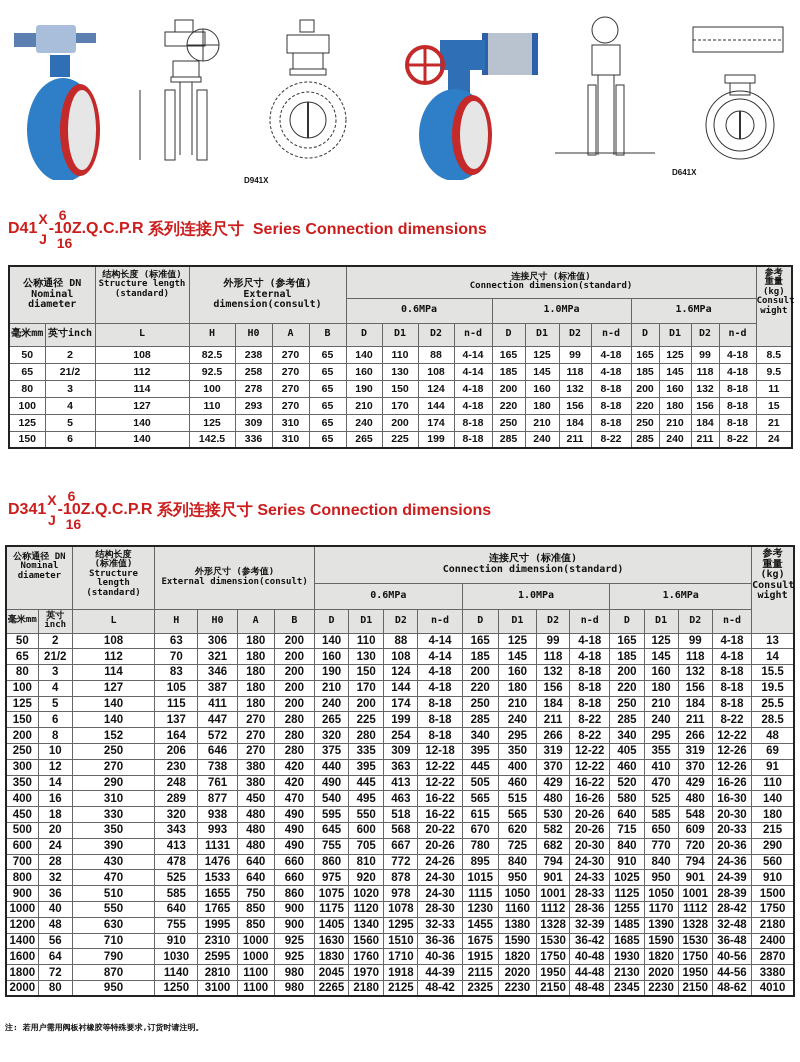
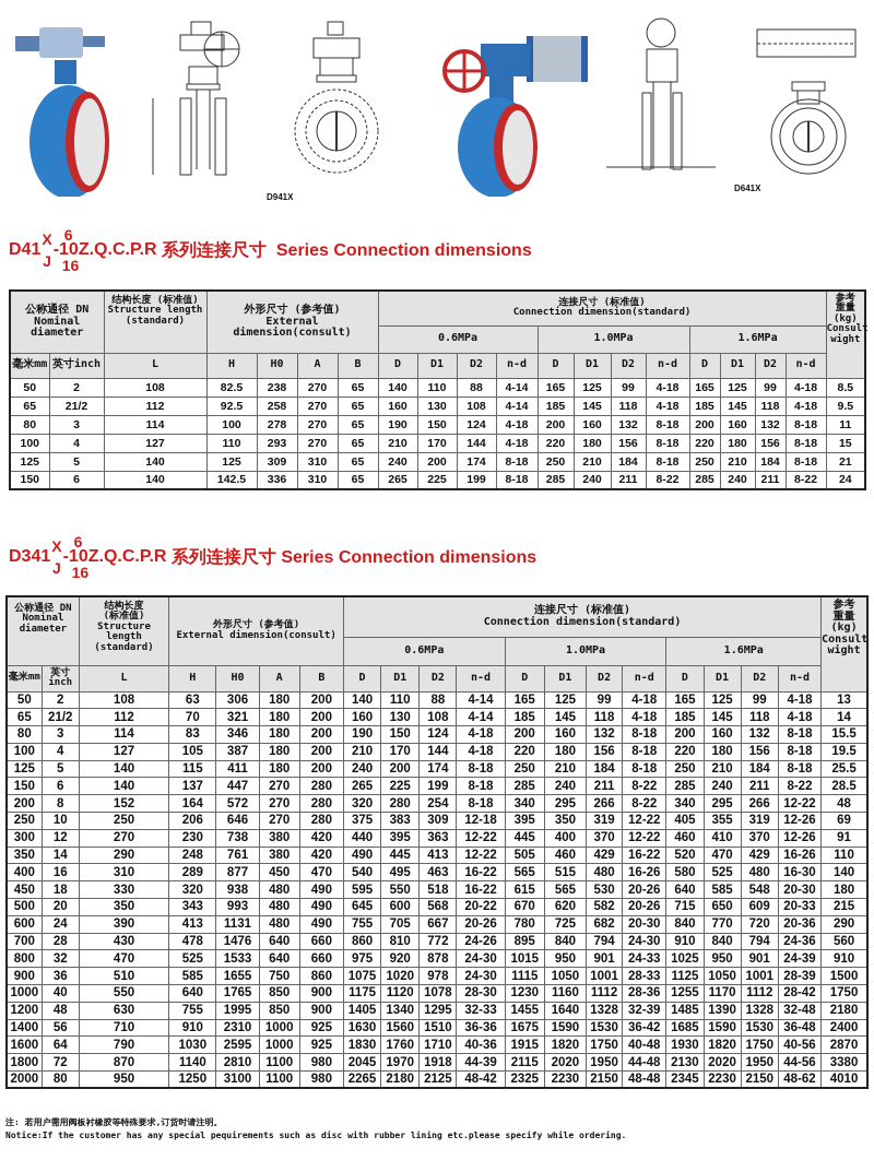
  D941X
  D641X
  D41
  X
  J
  6
  -10Z.Q.C.P.R
  16
  系列连接尺寸 Series Connection dimensions
  公称通径 DN Nominal diameter	结构长度 (标准值) Structure length (standard)	外形尺寸 (参考值) External dimension(consult)	连接尺寸 (标准值) Connection dimension(standard)	参考 重量 (kg) Consult wight
  0.6MPa	1.0MPa	1.6MPa
  毫米mm	英寸inch	L	H	H0	A	B	D	D1	D2	n-d	D	D1	D2	n-d	D	D1	D2	n-d
  50	2	108	82.5	238	270	65	140	110	88	4-14	165	125	99	4-18	165	125	99	4-18	8.5
  65	21/2	112	92.5	258	270	65	160	130	108	4-14	185	145	118	4-18	185	145	118	4-18	9.5
  80	3	114	100	278	270	65	190	150	124	4-18	200	160	132	8-18	200	160	132	8-18	11
  100	4	127	110	293	270	65	210	170	144	4-18	220	180	156	8-18	220	180	156	8-18	15
  125	5	140	125	309	310	65	240	200	174	8-18	250	210	184	8-18	250	210	184	8-18	21
  150	6	140	142.5	336	310	65	265	225	199	8-18	285	240	211	8-22	285	240	211	8-22	24
  D341
  X
  J
  6
  -10Z.Q.C.P.R
  16
  系列连接尺寸 Series Connection dimensions
  公称通径 DN Nominal diameter	结构长度 (标准值) Structure length (standard)	外形尺寸 (参考值) External dimension(consult)	连接尺寸 (标准值) Connection dimension(standard)	参考 重量 (kg) Consult wight
  0.6MPa	1.0MPa	1.6MPa
  毫米mm	英寸inch	L	H	H0	A	B	D	D1	D2	n-d	D	D1	D2	n-d	D	D1	D2	n-d
  50	2	108	63	306	180	200	140	110	88	4-14	165	125	99	4-18	165	125	99	4-18	13
  65	21/2	112	70	321	180	200	160	130	108	4-14	185	145	118	4-18	185	145	118	4-18	14
  80	3	114	83	346	180	200	190	150	124	4-18	200	160	132	8-18	200	160	132	8-18	15.5
  100	4	127	105	387	180	200	210	170	144	4-18	220	180	156	8-18	220	180	156	8-18	19.5
  125	5	140	115	411	180	200	240	200	174	8-18	250	210	184	8-18	250	210	184	8-18	25.5
  150	6	140	137	447	270	280	265	225	199	8-18	285	240	211	8-22	285	240	211	8-22	28.5
  200	8	152	164	572	270	280	320	280	254	8-18	340	295	266	8-22	340	295	266	12-22	48
- 250	10	250	206	646	270	280	375	335	309	12-18	395	350	319	12-22	405	355	319	12-26	69
+ 250	10	250	206	646	270	280	375	383	309	12-18	395	350	319	12-22	405	355	319	12-26	69
  300	12	270	230	738	380	420	440	395	363	12-22	445	400	370	12-22	460	410	370	12-26	91
  350	14	290	248	761	380	420	490	445	413	12-22	505	460	429	16-22	520	470	429	16-26	110
  400	16	310	289	877	450	470	540	495	463	16-22	565	515	480	16-26	580	525	480	16-30	140
  450	18	330	320	938	480	490	595	550	518	16-22	615	565	530	20-26	640	585	548	20-30	180
  500	20	350	343	993	480	490	645	600	568	20-22	670	620	582	20-26	715	650	609	20-33	215
  600	24	390	413	1131	480	490	755	705	667	20-26	780	725	682	20-30	840	770	720	20-36	290
  700	28	430	478	1476	640	660	860	810	772	24-26	895	840	794	24-30	910	840	794	24-36	560
  800	32	470	525	1533	640	660	975	920	878	24-30	1015	950	901	24-33	1025	950	901	24-39	910
  900	36	510	585	1655	750	860	1075	1020	978	24-30	1115	1050	1001	28-33	1125	1050	1001	28-39	1500
  1000	40	550	640	1765	850	900	1175	1120	1078	28-30	1230	1160	1112	28-36	1255	1170	1112	28-42	1750
- 1200	48	630	755	1995	850	900	1405	1340	1295	32-33	1455	1380	1328	32-39	1485	1390	1328	32-48	2180
+ 1200	48	630	755	1995	850	900	1405	1340	1295	32-33	1455	1640	1328	32-39	1485	1390	1328	32-48	2180
  1400	56	710	910	2310	1000	925	1630	1560	1510	36-36	1675	1590	1530	36-42	1685	1590	1530	36-48	2400
  1600	64	790	1030	2595	1000	925	1830	1760	1710	40-36	1915	1820	1750	40-48	1930	1820	1750	40-56	2870
  1800	72	870	1140	2810	1100	980	2045	1970	1918	44-39	2115	2020	1950	44-48	2130	2020	1950	44-56	3380
  2000	80	950	1250	3100	1100	980	2265	2180	2125	48-42	2325	2230	2150	48-48	2345	2230	2150	48-62	4010
  注: 若用户需用阀板衬橡胶等特殊要求,订货时请注明。
+ Notice:If the customer has any special pequirements such as disc with rubber lining etc.please specify while ordering.
